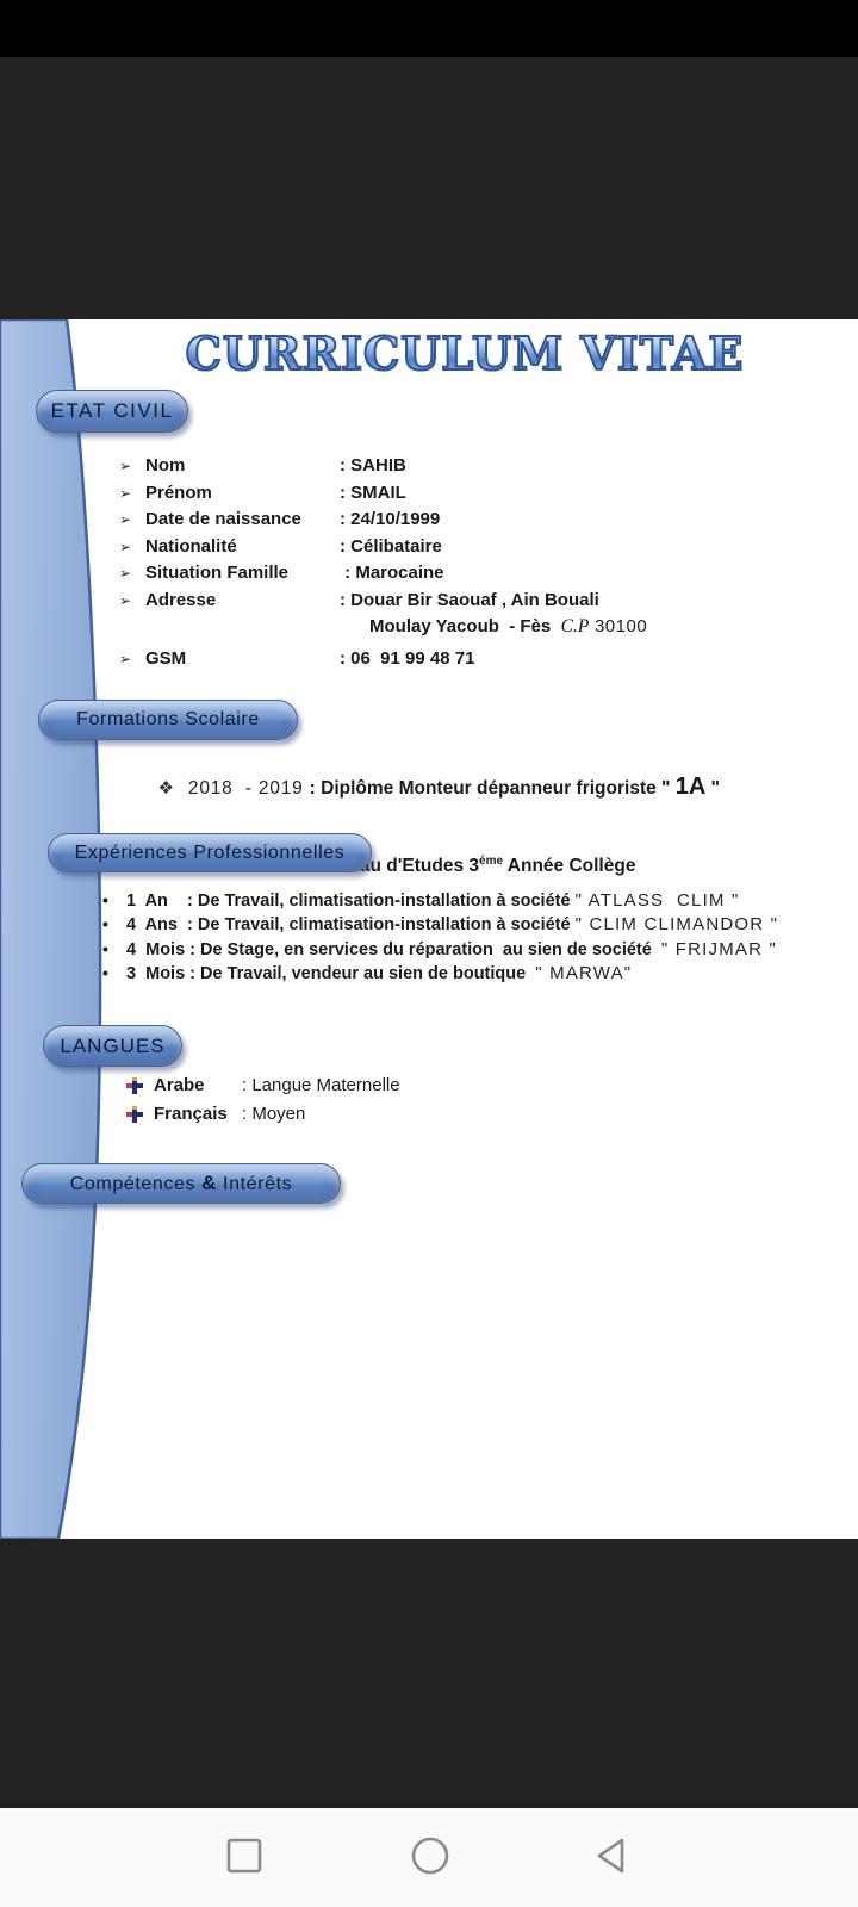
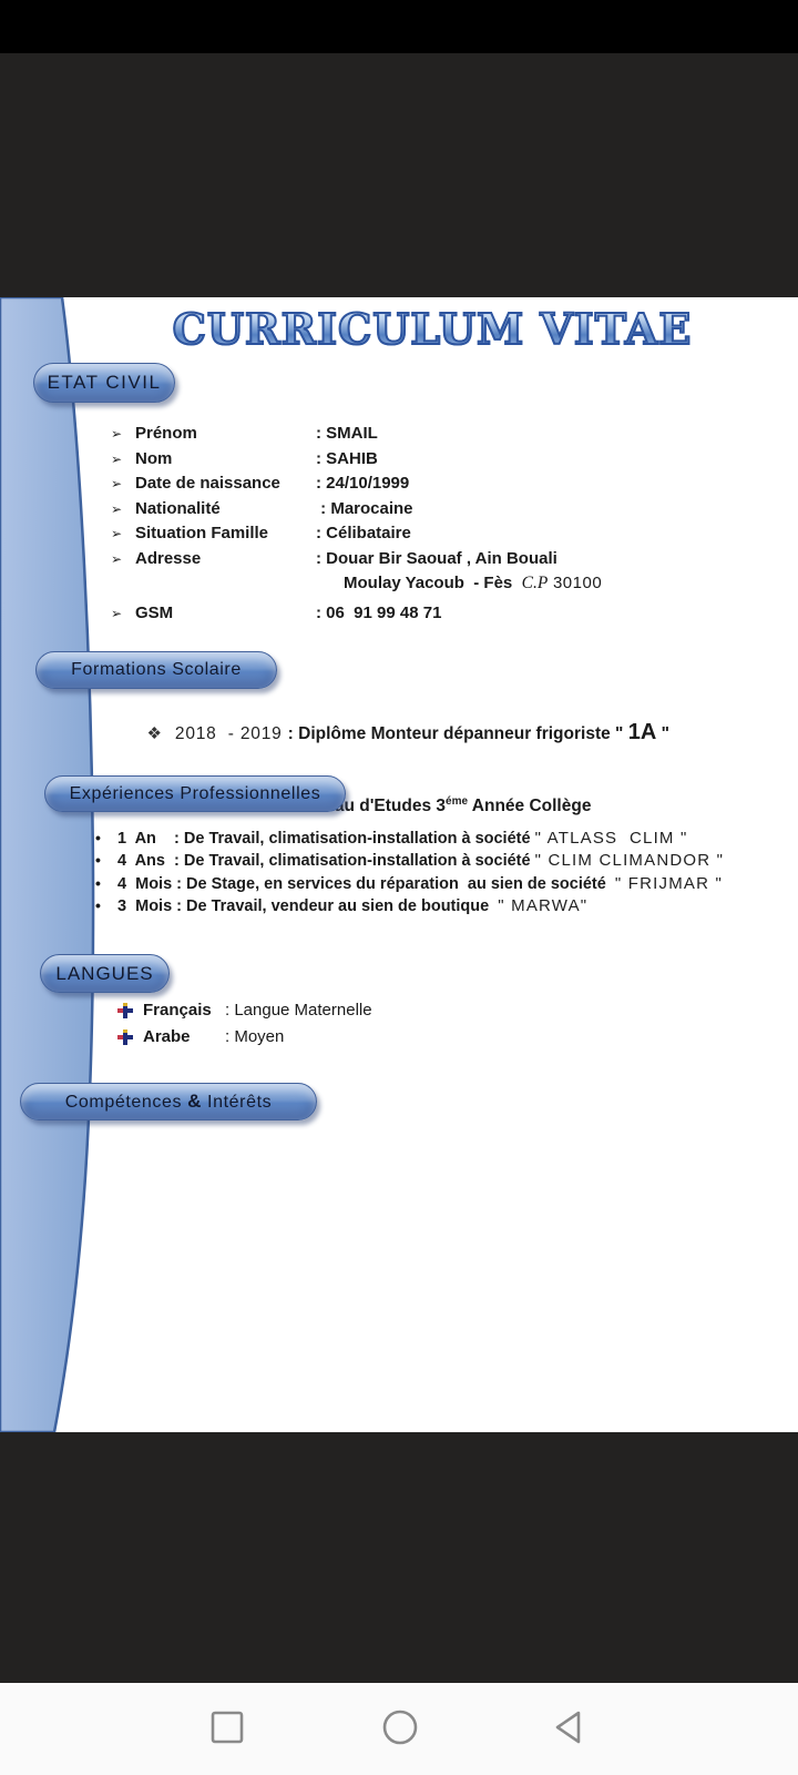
  CURRICULUM VITAE
  ETAT CIVIL
  ➢
- Nom
+ Prénom
- : SAHIB
+ : SMAIL
  ➢
- Prénom
+ Nom
- : SMAIL
+ : SAHIB
  ➢
  Date de naissance
  : 24/10/1999
  ➢
  Nationalité
- : Célibataire
+ : Marocaine
  ➢
  Situation Famille
- : Marocaine
+ : Célibataire
  ➢
  Adresse
  : Douar Bir Saouaf , Ain Bouali
  Moulay Yacoub - Fès C.P 30100
  ➢
  GSM
  : 06 91 99 48 71
  Formations Scolaire
  ❖ 2018 - 2019 : Diplôme Monteur dépanneur frigoriste " 1A "
  Expériences Professionnelles
  • 1 An : De Travail, climatisation-installation à société " ATLASS CLIM "
  • 4 Ans : De Travail, climatisation-installation à société " CLIM CLIMANDOR "
  • 4 Mois : De Stage, en services du réparation au sien de société " FRIJMAR "
  • 3 Mois : De Travail, vendeur au sien de boutique " MARWA"
  LANGUES
- Arabe
+ Français
  : Langue Maternelle
- Français
+ Arabe
  : Moyen
  Compétences & Intérêts
